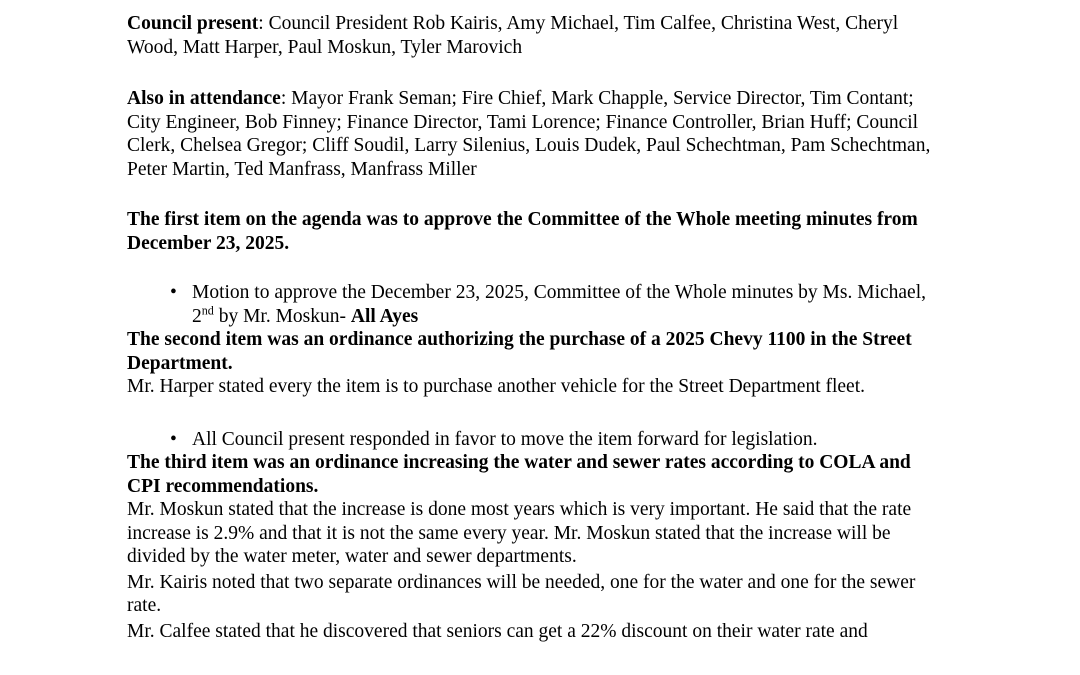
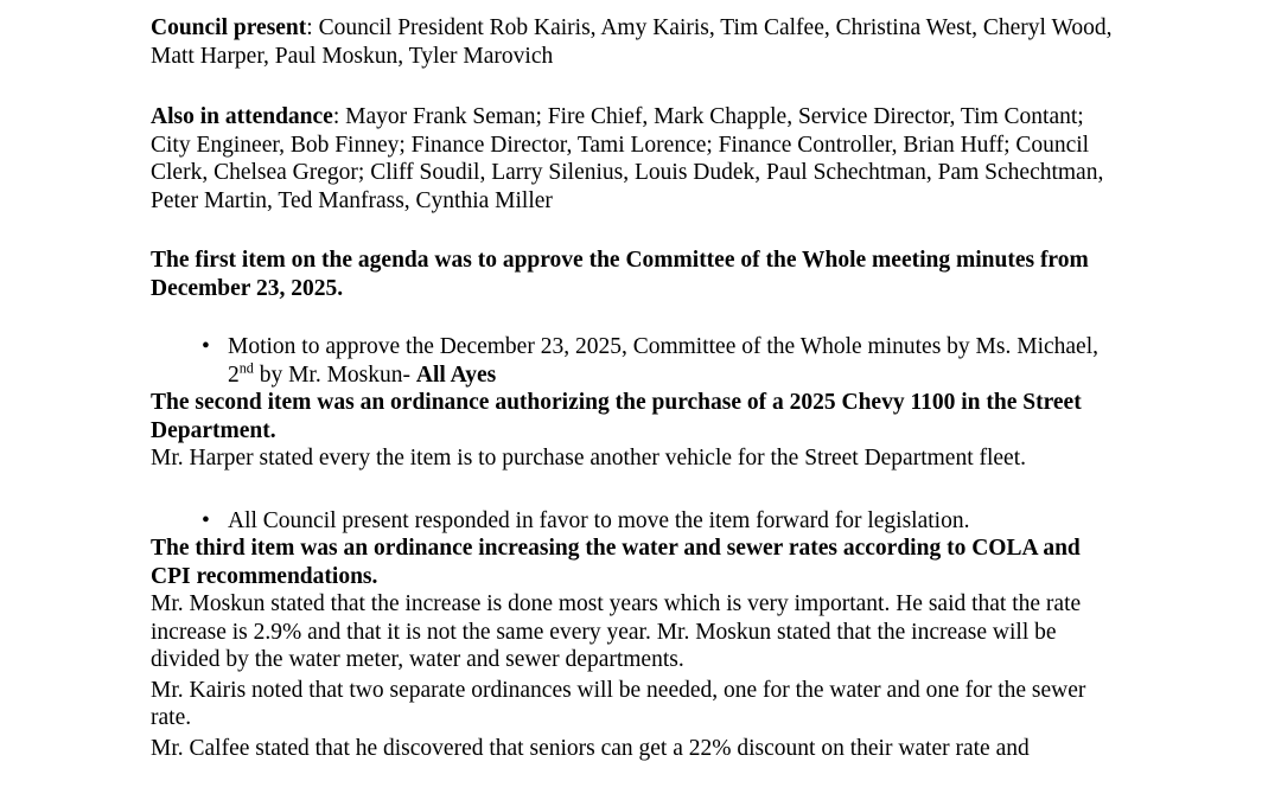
- Council present: Council President Rob Kairis, Amy Michael, Tim Calfee, Christina West, Cheryl Wood, Matt Harper, Paul Moskun, Tyler Marovich
+ Council present: Council President Rob Kairis, Amy Kairis, Tim Calfee, Christina West, Cheryl Wood, Matt Harper, Paul Moskun, Tyler Marovich
- Also in attendance: Mayor Frank Seman; Fire Chief, Mark Chapple, Service Director, Tim Contant; City Engineer, Bob Finney; Finance Director, Tami Lorence; Finance Controller, Brian Huff; Council Clerk, Chelsea Gregor; Cliff Soudil, Larry Silenius, Louis Dudek, Paul Schechtman, Pam Schechtman, Peter Martin, Ted Manfrass, Manfrass Miller
+ Also in attendance: Mayor Frank Seman; Fire Chief, Mark Chapple, Service Director, Tim Contant; City Engineer, Bob Finney; Finance Director, Tami Lorence; Finance Controller, Brian Huff; Council Clerk, Chelsea Gregor; Cliff Soudil, Larry Silenius, Louis Dudek, Paul Schechtman, Pam Schechtman, Peter Martin, Ted Manfrass, Cynthia Miller
  The first item on the agenda was to approve the Committee of the Whole meeting minutes from December 23, 2025.
  •
  Motion to approve the December 23, 2025, Committee of the Whole minutes by Ms. Michael, 2nd by Mr. Moskun- All Ayes
  The second item was an ordinance authorizing the purchase of a 2025 Chevy 1100 in the Street Department.
  Mr. Harper stated every the item is to purchase another vehicle for the Street Department fleet.
  •
  All Council present responded in favor to move the item forward for legislation.
  The third item was an ordinance increasing the water and sewer rates according to COLA and CPI recommendations.
  Mr. Moskun stated that the increase is done most years which is very important. He said that the rate increase is 2.9% and that it is not the same every year. Mr. Moskun stated that the increase will be divided by the water meter, water and sewer departments.
  Mr. Kairis noted that two separate ordinances will be needed, one for the water and one for the sewer rate.
  Mr. Calfee stated that he discovered that seniors can get a 22% discount on their water rate and
